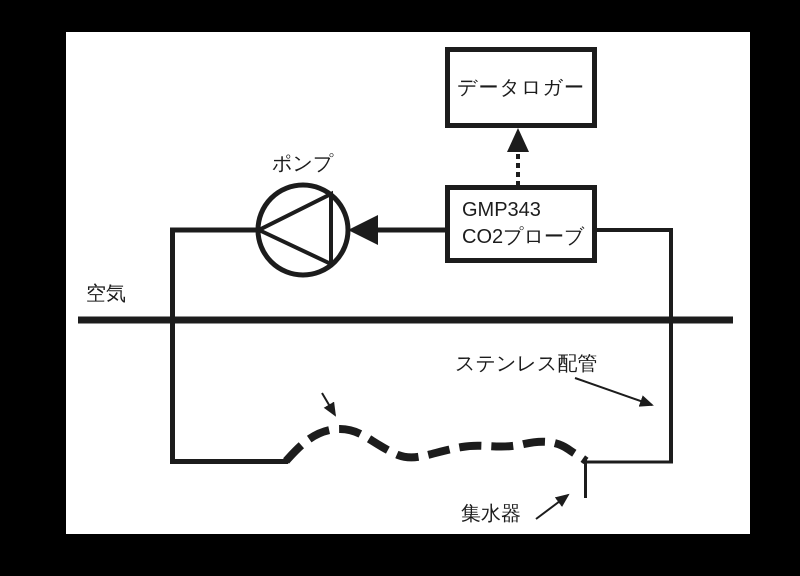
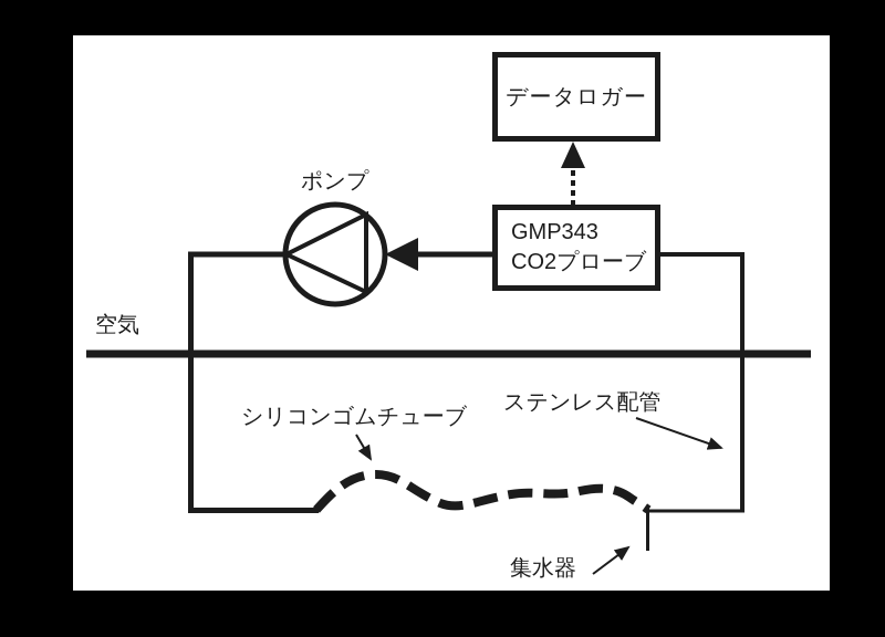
  データロガー
  GMP343
  CO2プローブ
  ポンプ
  空気
+ シリコンゴムチューブ
  ステンレス配管
  集水器
